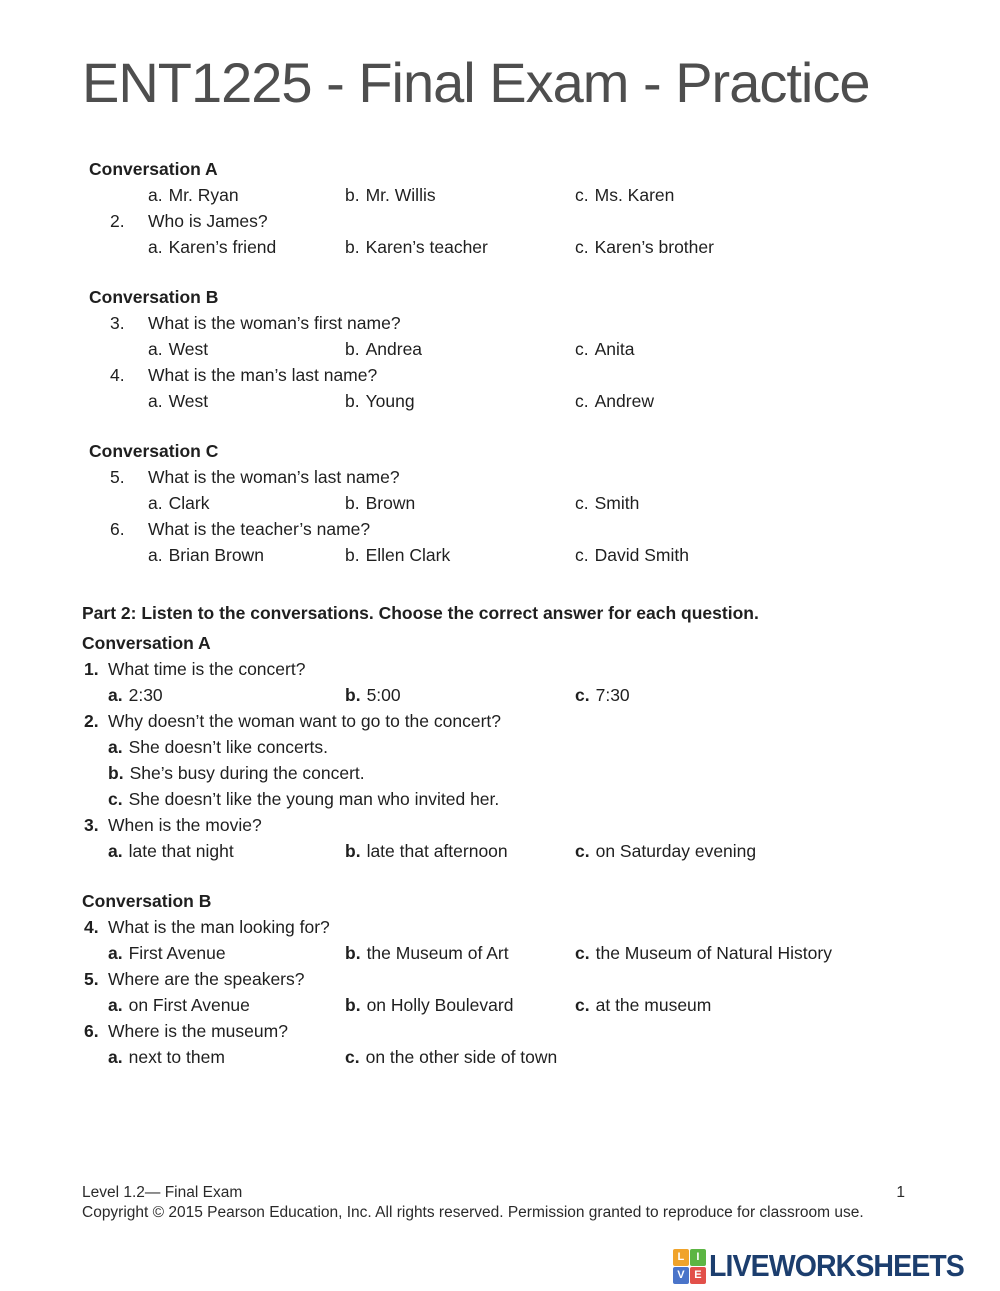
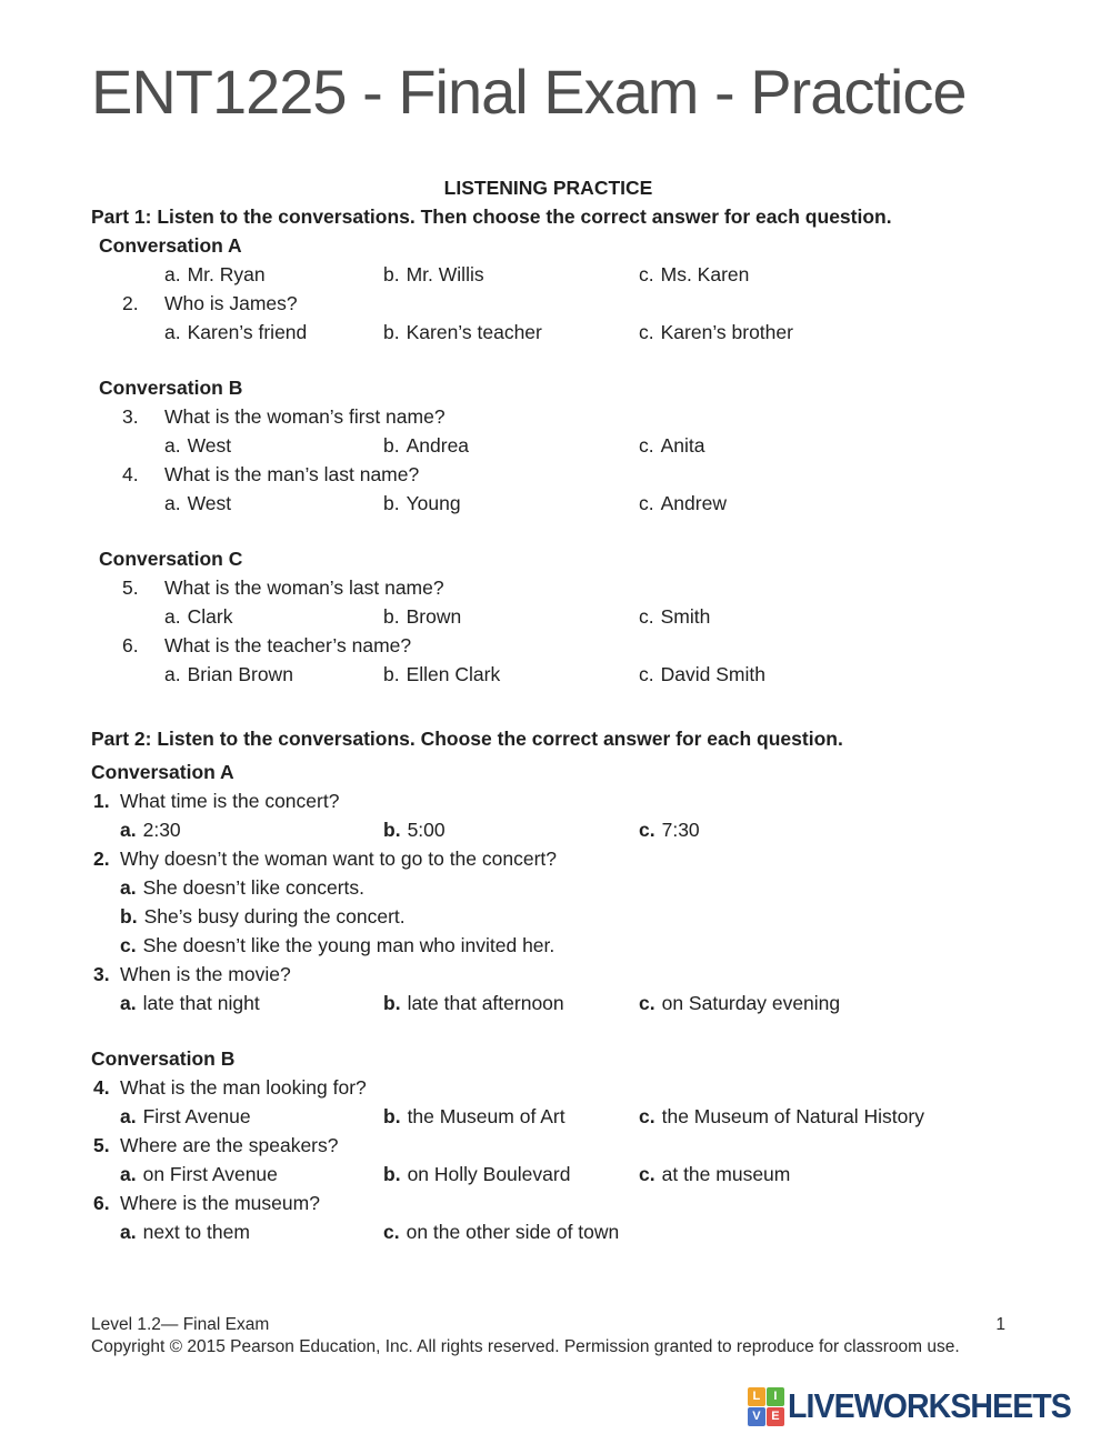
  ENT1225 - Final Exam - Practice
+ LISTENING PRACTICE
+ Part 1: Listen to the conversations. Then choose the correct answer for each question.
  Conversation A
  a. Mr. Ryan
  b. Mr. Willis
  c. Ms. Karen
  2. Who is James?
  a. Karen’s friend
  b. Karen’s teacher
  c. Karen’s brother
  Conversation B
  3. What is the woman’s first name?
  a. West
  b. Andrea
  c. Anita
  4. What is the man’s last name?
  a. West
  b. Young
  c. Andrew
  Conversation C
  5. What is the woman’s last name?
  a. Clark
  b. Brown
  c. Smith
  6. What is the teacher’s name?
  a. Brian Brown
  b. Ellen Clark
  c. David Smith
  Part 2: Listen to the conversations. Choose the correct answer for each question.
  Conversation A
  1. What time is the concert?
  a. 2:30
  b. 5:00
  c. 7:30
  2. Why doesn’t the woman want to go to the concert?
  a. She doesn’t like concerts.
  b. She’s busy during the concert.
  c. She doesn’t like the young man who invited her.
  3. When is the movie?
  a. late that night
  b. late that afternoon
  c. on Saturday evening
  Conversation B
  4. What is the man looking for?
  a. First Avenue
  b. the Museum of Art
  c. the Museum of Natural History
  5. Where are the speakers?
  a. on First Avenue
  b. on Holly Boulevard
  c. at the museum
  6. Where is the museum?
  a. next to them
  c. on the other side of town
  Level 1.2— Final Exam
  1
  Copyright © 2015 Pearson Education, Inc. All rights reserved. Permission granted to reproduce for classroom use.
  L
  I
  V
  E
  LIVEWORKSHEETS
